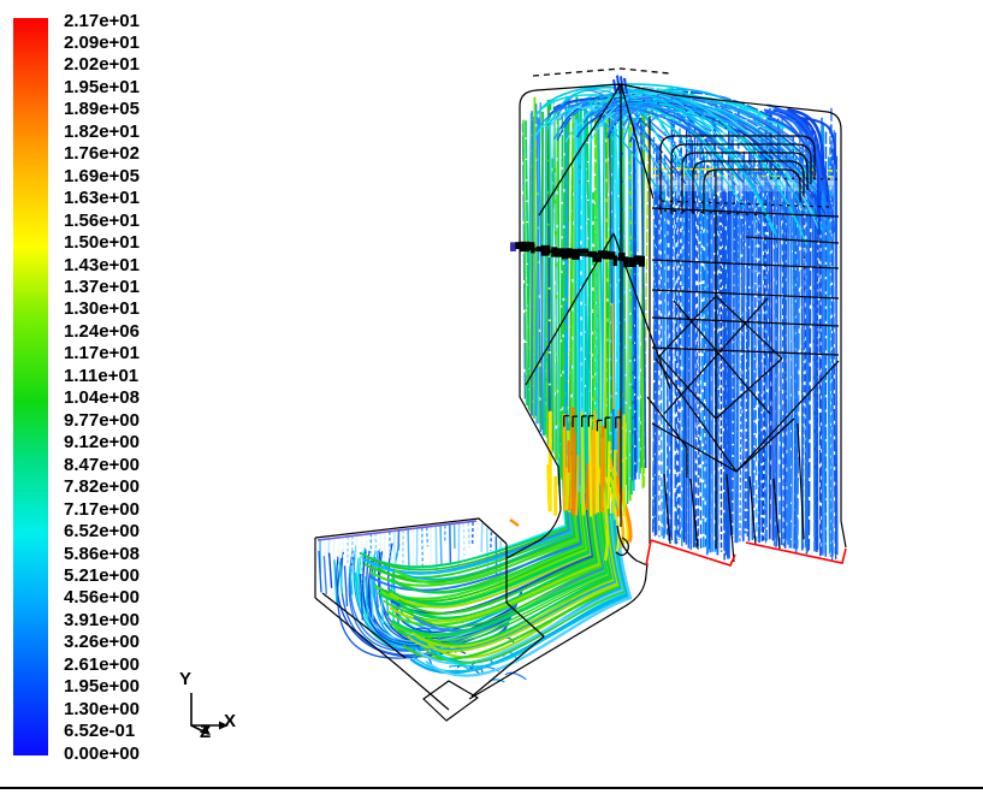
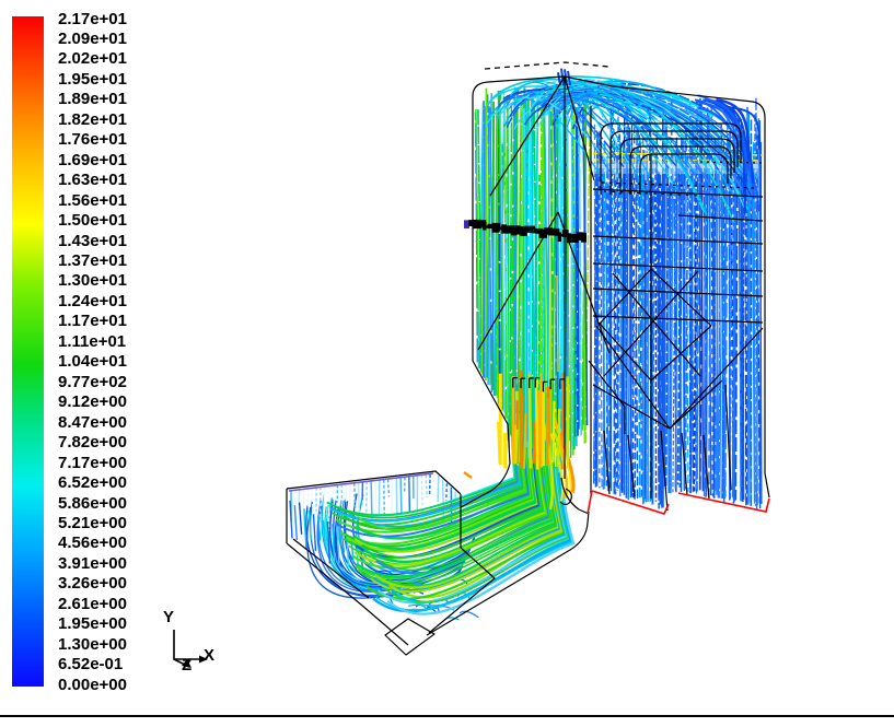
  2.17e+01
  2.09e+01
  2.02e+01
  1.95e+01
- 1.89e+05
+ 1.89e+01
  1.82e+01
- 1.76e+02
+ 1.76e+01
- 1.69e+05
+ 1.69e+01
  1.63e+01
  1.56e+01
  1.50e+01
  1.43e+01
  1.37e+01
  1.30e+01
- 1.24e+06
+ 1.24e+01
  1.17e+01
  1.11e+01
- 1.04e+08
+ 1.04e+01
- 9.77e+00
+ 9.77e+02
  9.12e+00
  8.47e+00
  7.82e+00
  7.17e+00
  6.52e+00
- 5.86e+08
+ 5.86e+00
  5.21e+00
  4.56e+00
  3.91e+00
  3.26e+00
  2.61e+00
  1.95e+00
  1.30e+00
  6.52e-01
  0.00e+00
  Y
  Z
  X
